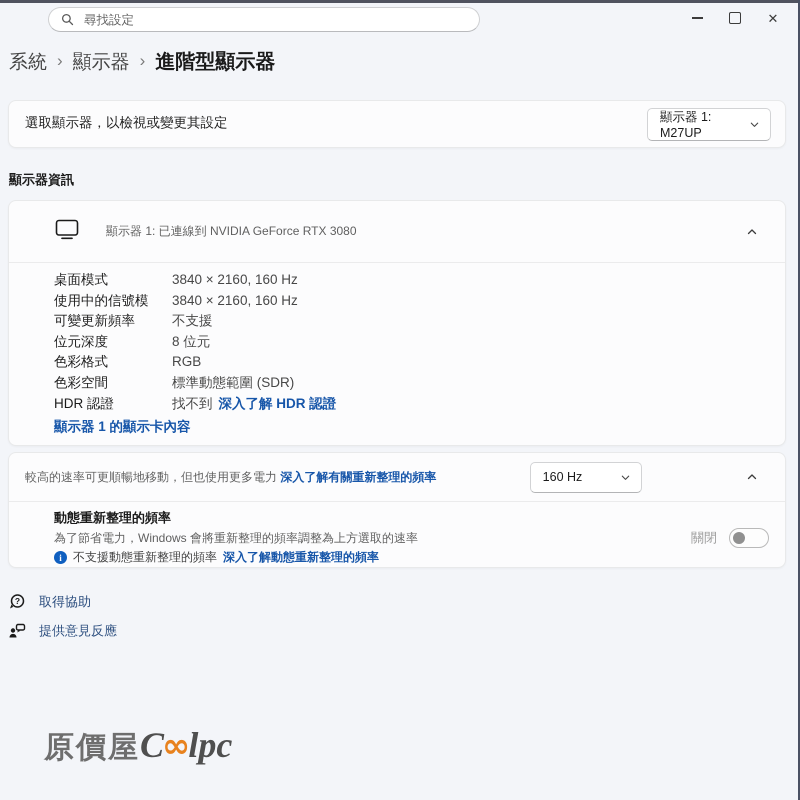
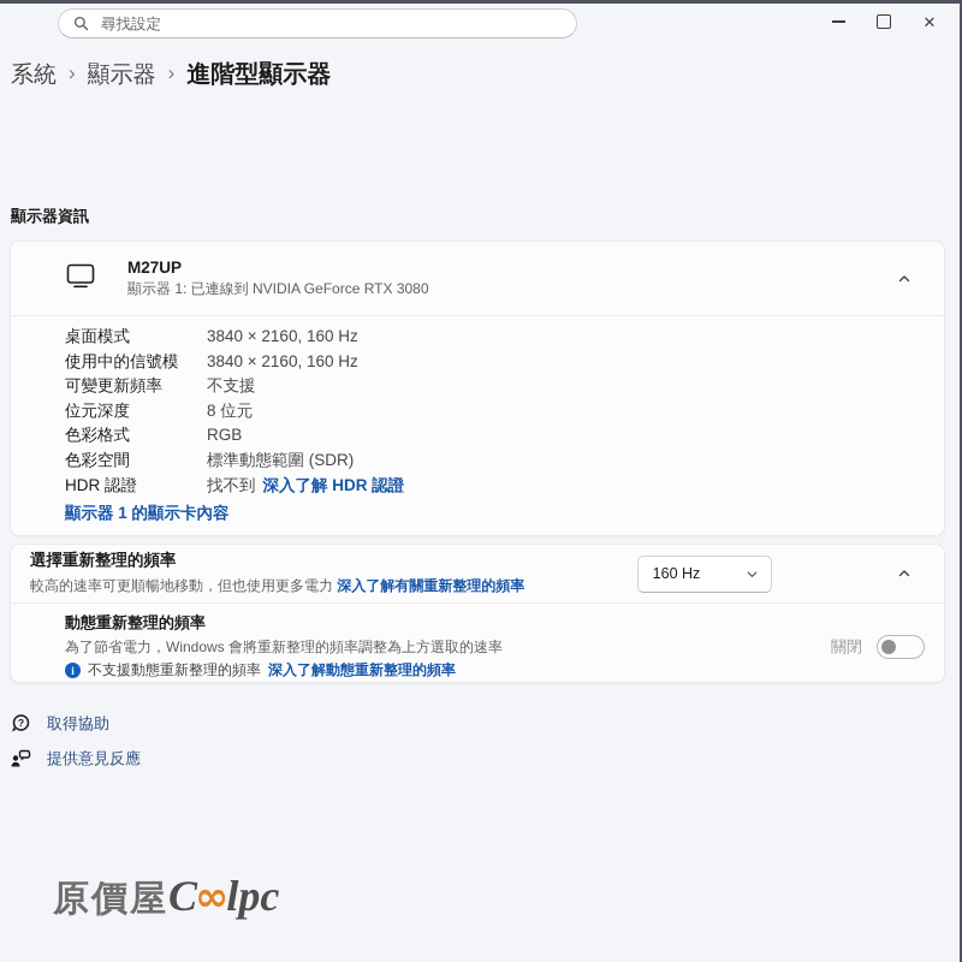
  尋找設定
  ✕
  系統
  ›
  顯示器
  ›
  進階型顯示器
- 選取顯示器，以檢視或變更其設定
- 顯示器 1: M27UP
  顯示器資訊
+ M27UP
  顯示器 1: 已連線到 NVIDIA GeForce RTX 3080
  桌面模式
  3840 × 2160, 160 Hz
  使用中的信號模
  3840 × 2160, 160 Hz
  可變更新頻率
  不支援
  位元深度
  8 位元
  色彩格式
  RGB
  色彩空間
  標準動態範圍 (SDR)
  HDR 認證
  找不到 深入了解 HDR 認證
  顯示器 1 的顯示卡內容
+ 選擇重新整理的頻率
  較高的速率可更順暢地移動，但也使用更多電力 深入了解有關重新整理的頻率
  160 Hz
  動態重新整理的頻率
  為了節省電力，Windows 會將重新整理的頻率調整為上方選取的速率
  i
  不支援動態重新整理的頻率
  深入了解動態重新整理的頻率
  關閉
  ?
  取得協助
  提供意見反應
  原價屋
  C
  ∞
  lpc
